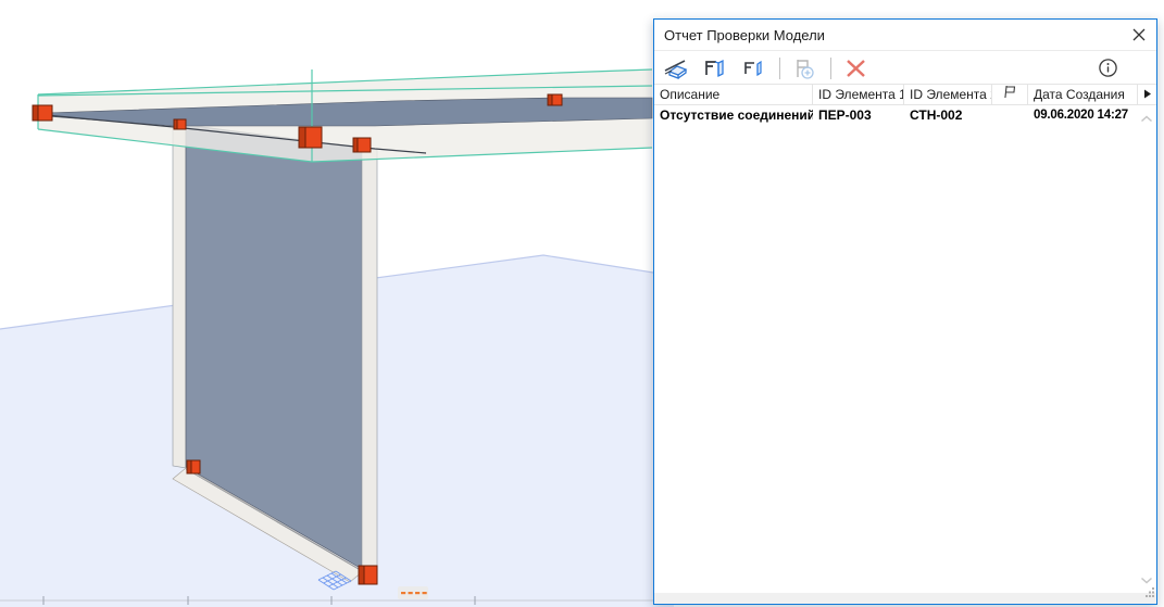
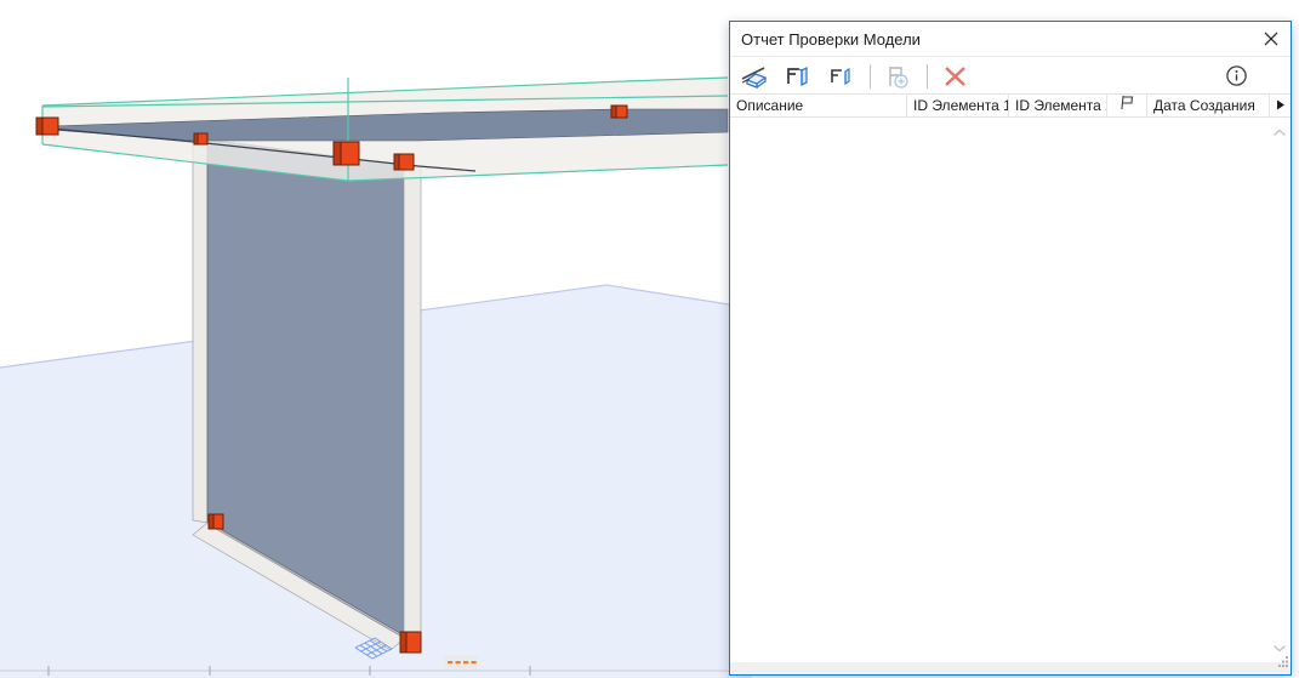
  Отчет Проверки Модели
  Описание
  ID Элемента 1
  ID Элемента
  Дата Создания
- Отсутствие соединений
- ПЕР-003
- СТН-002
- 09.06.2020 14:27
